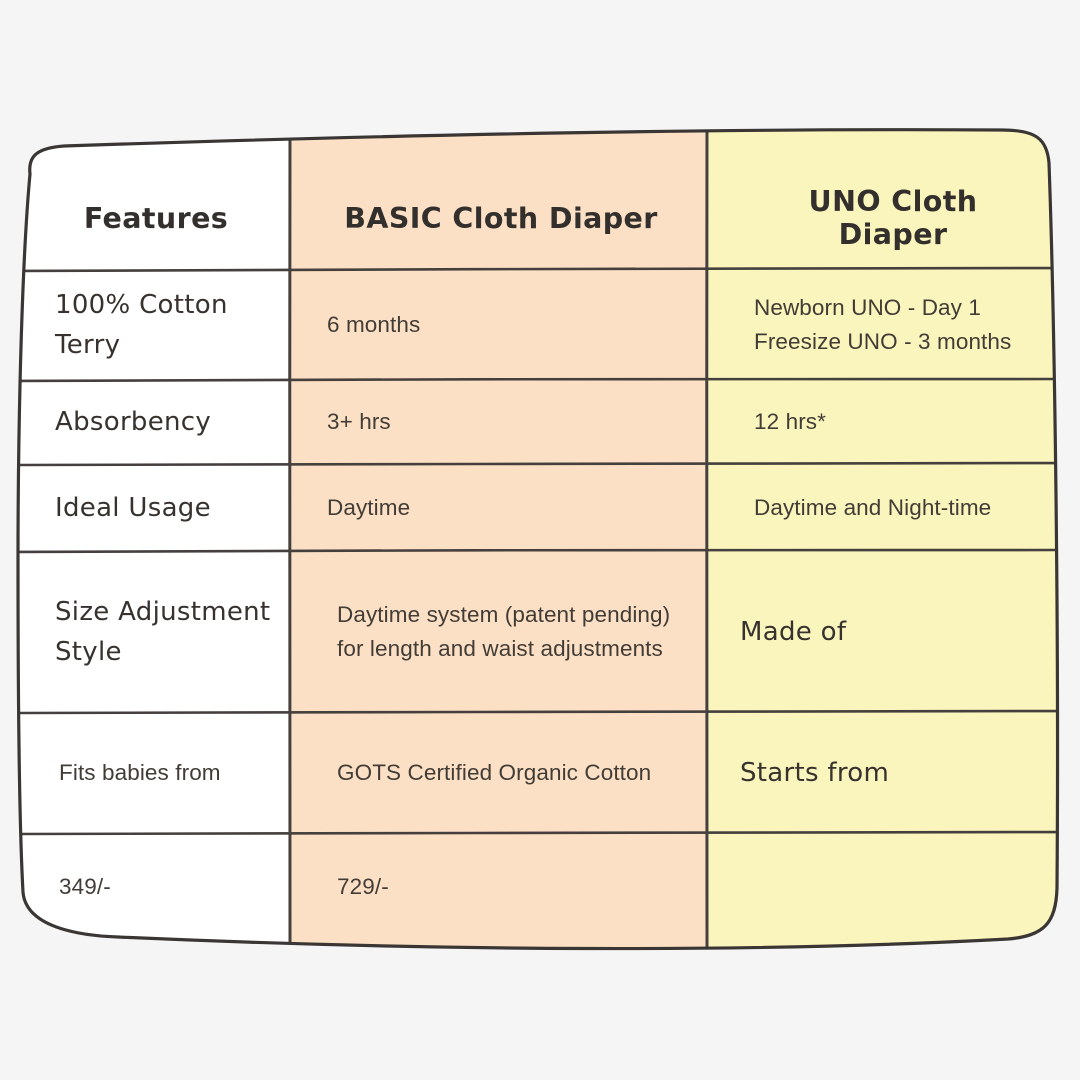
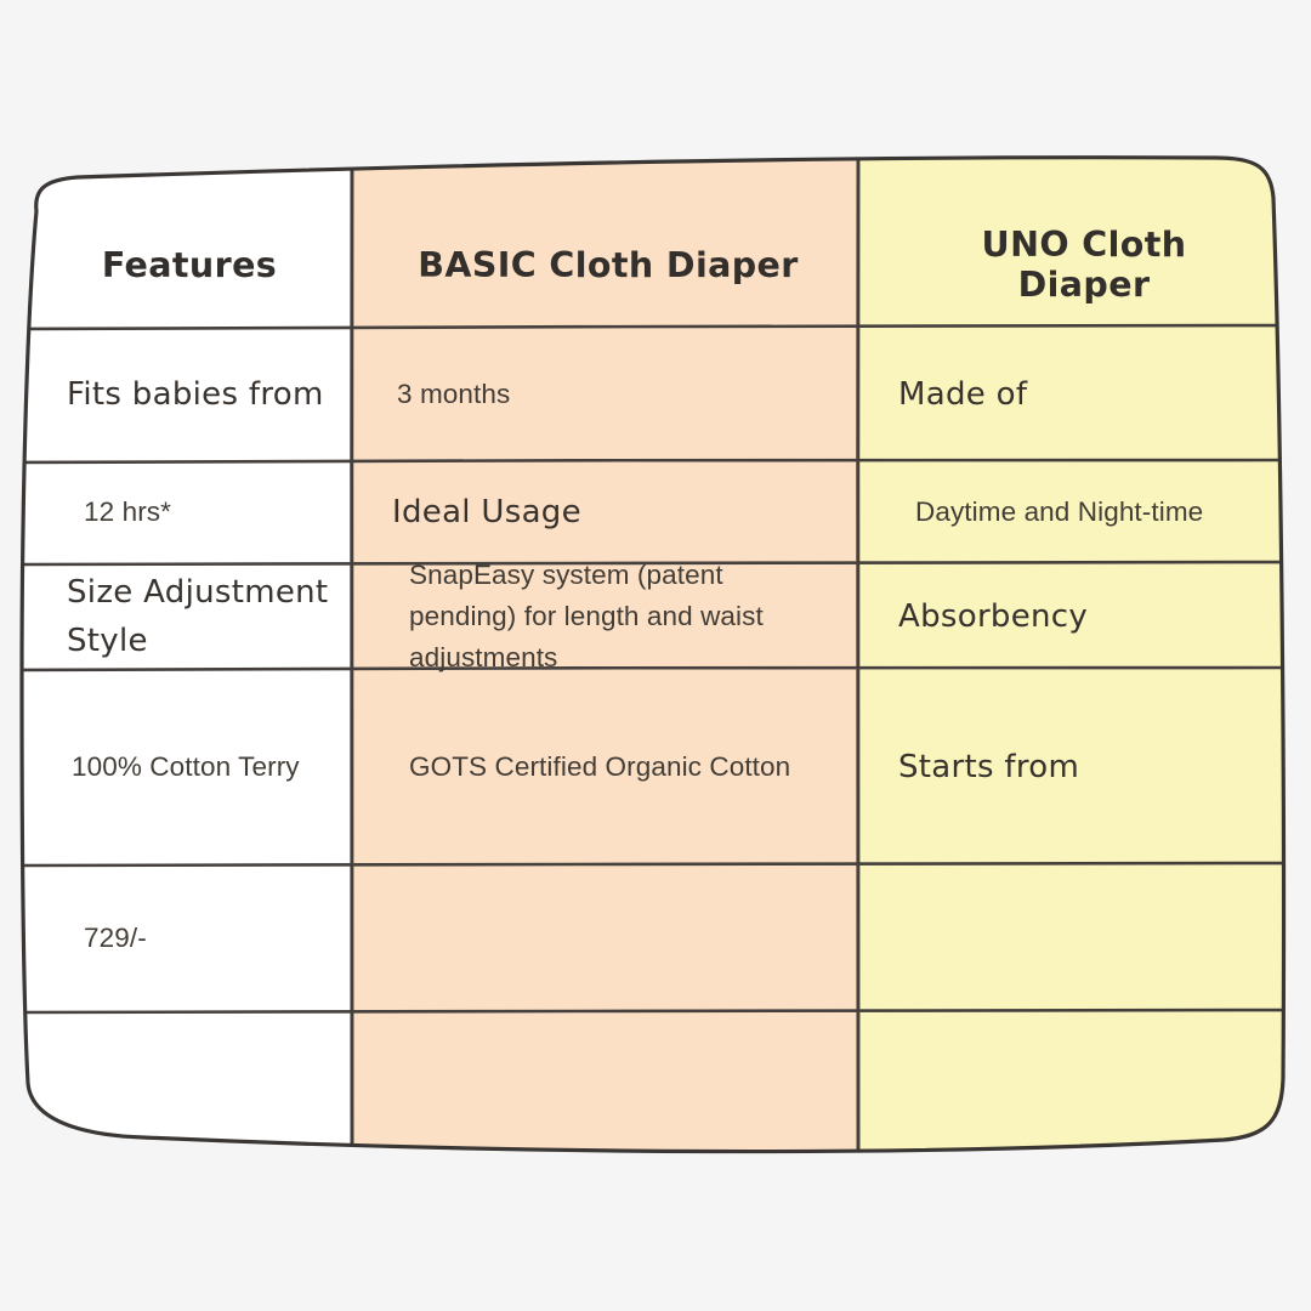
  Features
  BASIC Cloth Diaper
  UNO Cloth Diaper
- 100% Cotton Terry
+ Fits babies from
- 6 months
+ 3 months
- Newborn UNO - Day 1
- Freesize UNO - 3 months
- Absorbency
+ Made of
- 3+ hrs
  12 hrs*
  Ideal Usage
- Daytime
  Daytime and Night-time
  Size Adjustment Style
- Daytime system (patent pending) for length and waist adjustments
+ SnapEasy system (patent pending) for length and waist adjustments
- Made of
+ Absorbency
- Fits babies from
+ 100% Cotton Terry
  GOTS Certified Organic Cotton
  Starts from
- 349/-
  729/-
